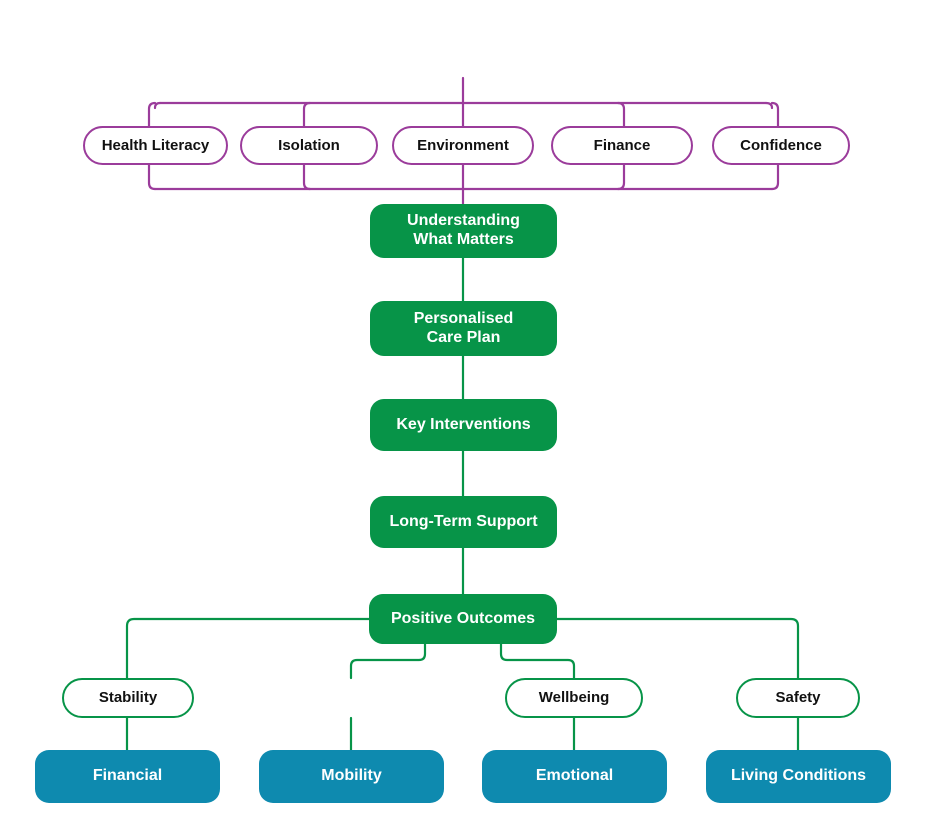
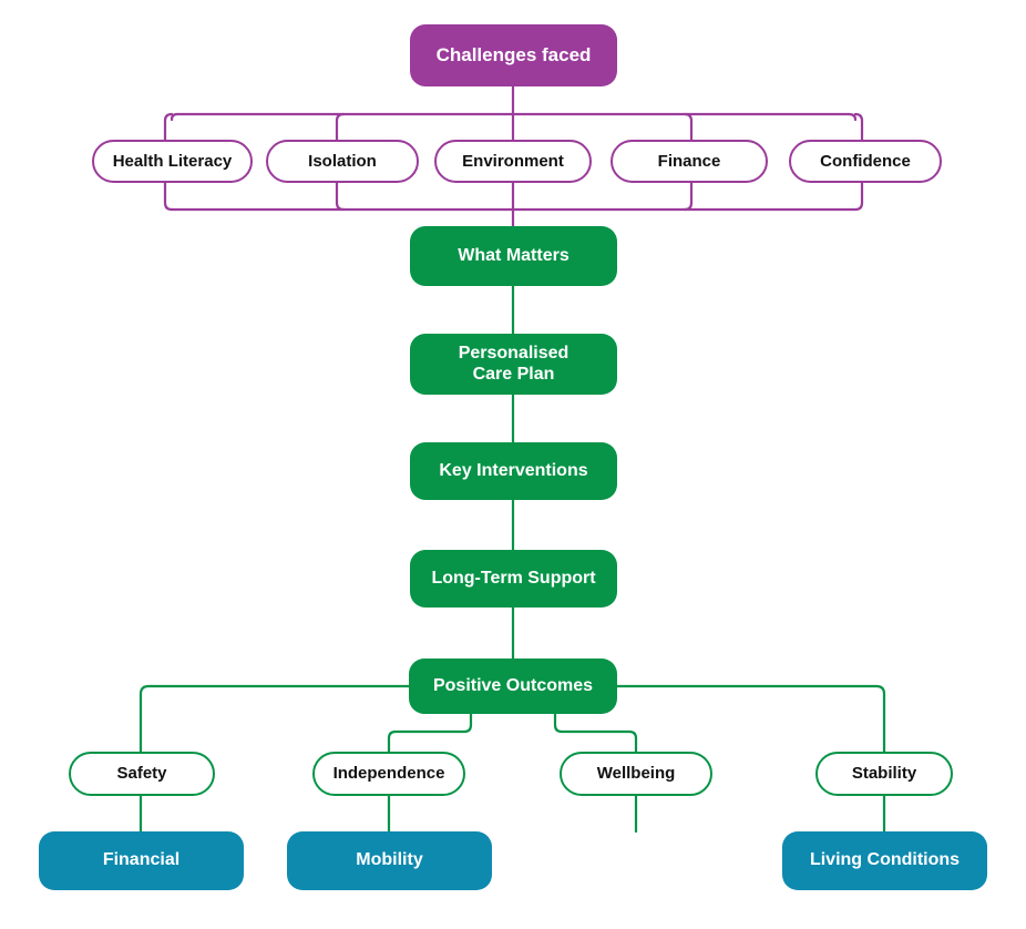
+ Challenges faced
  Health Literacy
  Isolation
  Environment
  Finance
  Confidence
- Understanding
  What Matters
  Personalised
  Care Plan
  Key Interventions
  Long-Term Support
  Positive Outcomes
- Stability
+ Safety
+ Independence
  Wellbeing
- Safety
+ Stability
  Financial
  Mobility
- Emotional
  Living Conditions
